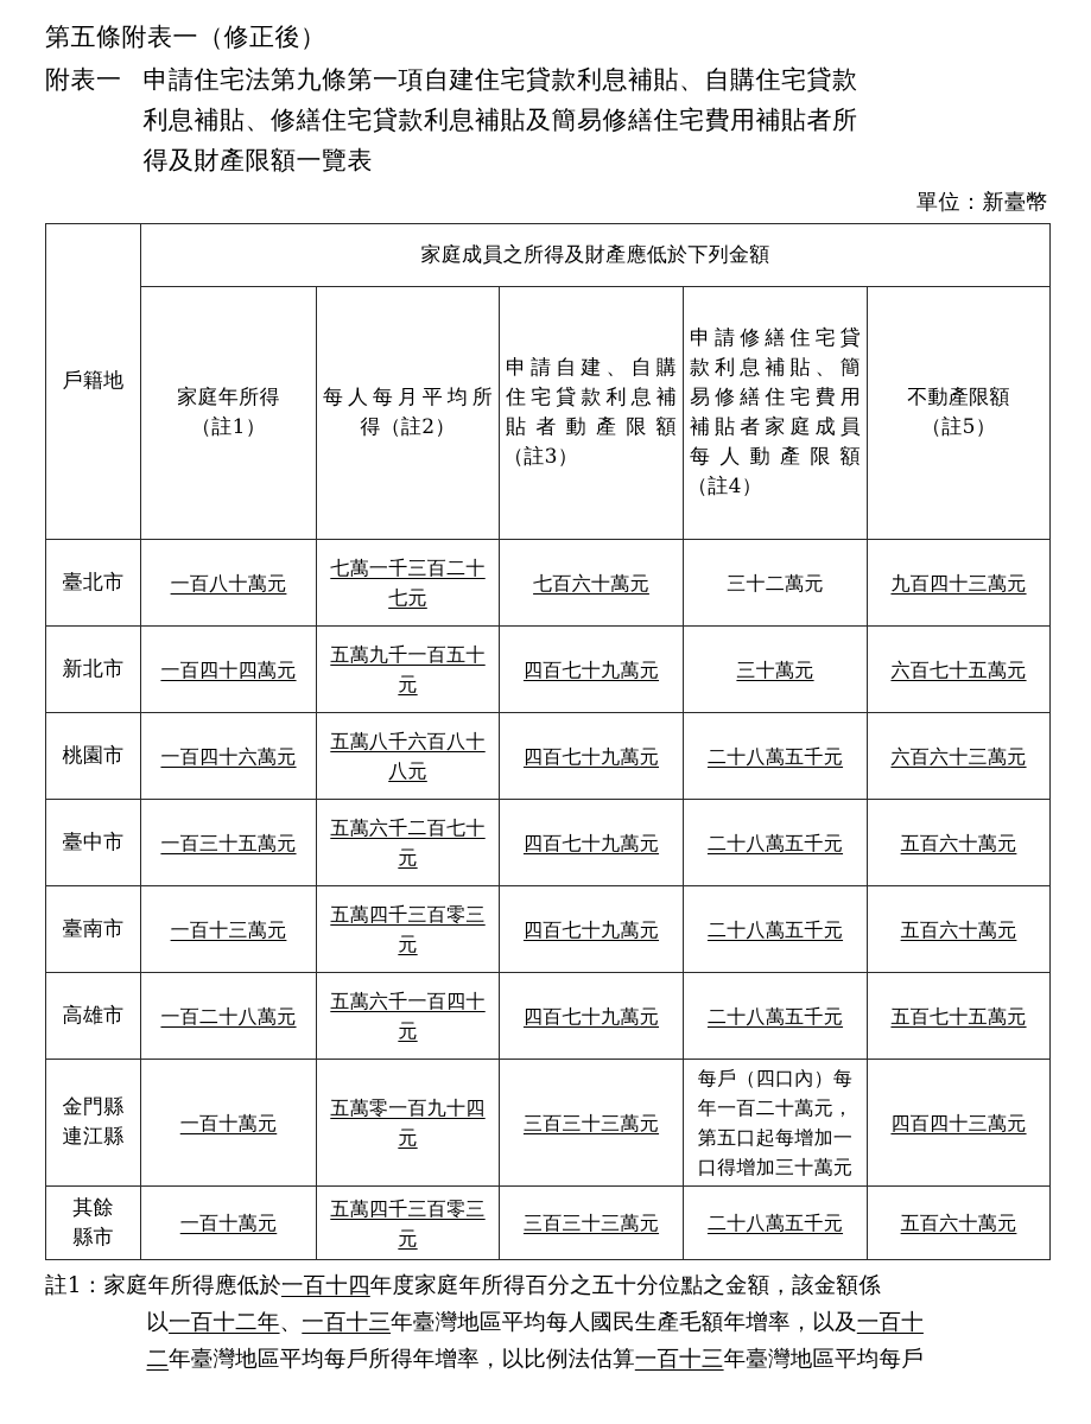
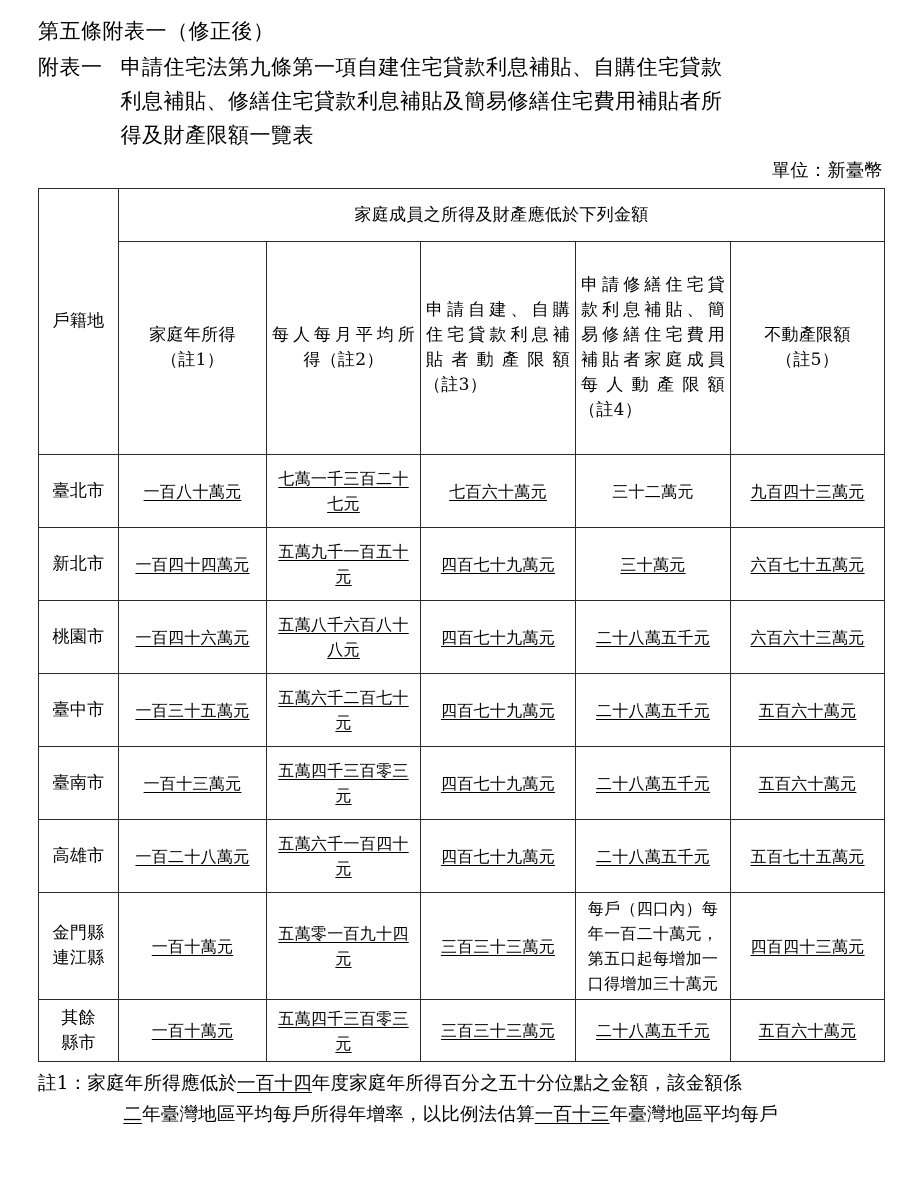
  第五條附表一（修正後）
  附表一
  申請住宅法第九條第一項自建住宅貸款利息補貼、自購住宅貸款
  利息補貼、修繕住宅貸款利息補貼及簡易修繕住宅費用補貼者所
  得及財產限額一覽表
  單位：新臺幣
  戶籍地	家庭成員之所得及財產應低於下列金額
  家庭年所得 （註1）	每人每月平均所 得（註2）	申請自建、自購 住宅貸款利息補 貼者動產限額 （註3）	申請修繕住宅貸 款利息補貼、簡 易修繕住宅費用 補貼者家庭成員 每人動產限額 （註4）	不動產限額 （註5）
  臺北市	一百八十萬元	七萬一千三百二十 七元	七百六十萬元	三十二萬元	九百四十三萬元
  新北市	一百四十四萬元	五萬九千一百五十 元	四百七十九萬元	三十萬元	六百七十五萬元
  桃園市	一百四十六萬元	五萬八千六百八十 八元	四百七十九萬元	二十八萬五千元	六百六十三萬元
  臺中市	一百三十五萬元	五萬六千二百七十 元	四百七十九萬元	二十八萬五千元	五百六十萬元
  臺南市	一百十三萬元	五萬四千三百零三 元	四百七十九萬元	二十八萬五千元	五百六十萬元
  高雄市	一百二十八萬元	五萬六千一百四十 元	四百七十九萬元	二十八萬五千元	五百七十五萬元
  金門縣 連江縣	一百十萬元	五萬零一百九十四 元	三百三十三萬元	每戶（四口內）每 年一百二十萬元， 第五口起每增加一 口得增加三十萬元	四百四十三萬元
  其餘 縣市	一百十萬元	五萬四千三百零三 元	三百三十三萬元	二十八萬五千元	五百六十萬元
  註1：
  家庭年所得應低於一百十四年度家庭年所得百分之五十分位點之金額，該金額係
- 以一百十二年、一百十三年臺灣地區平均每人國民生產毛額年增率，以及一百十
  二年臺灣地區平均每戶所得年增率，以比例法估算一百十三年臺灣地區平均每戶
